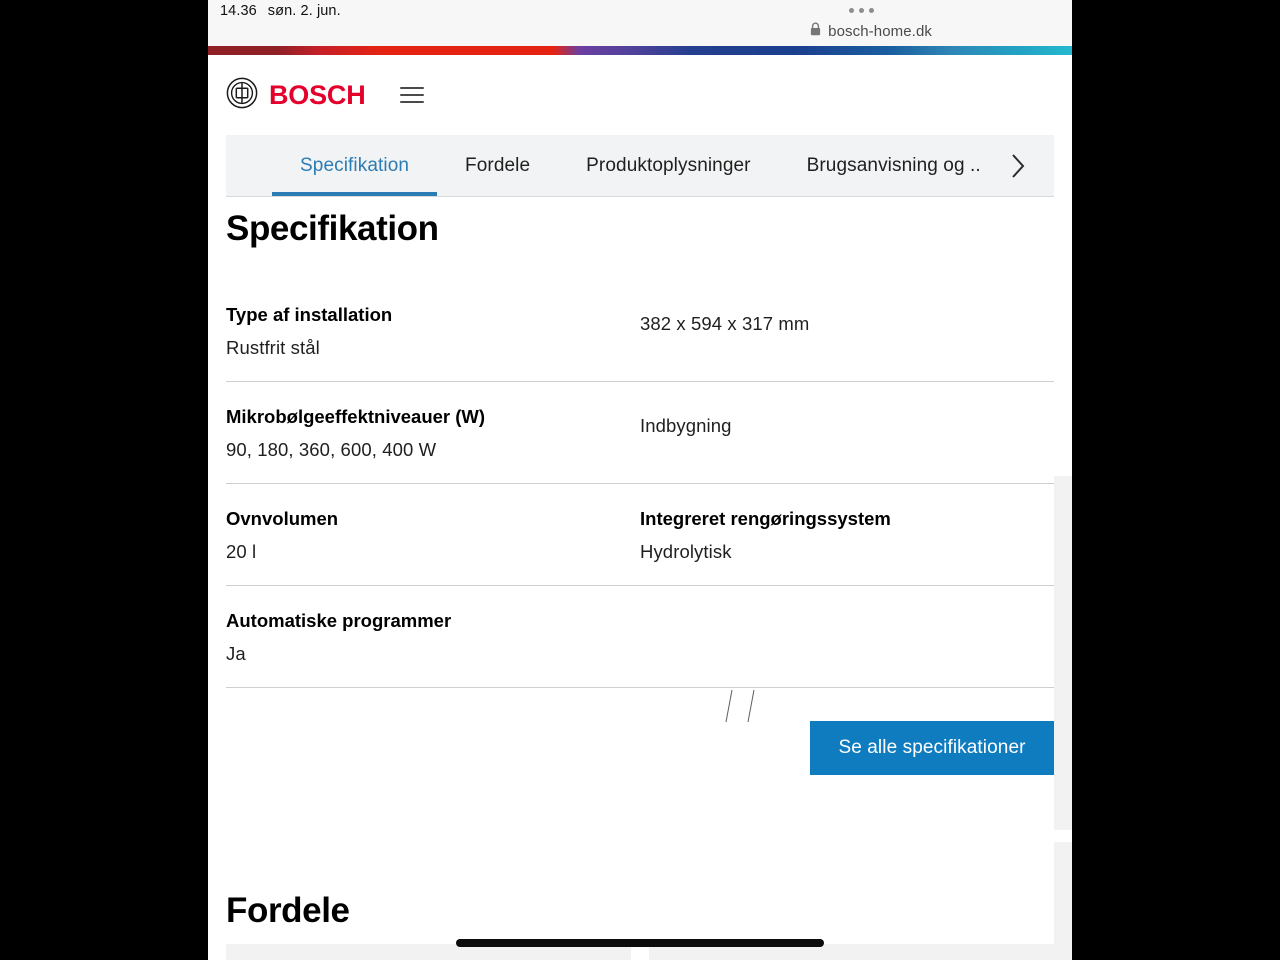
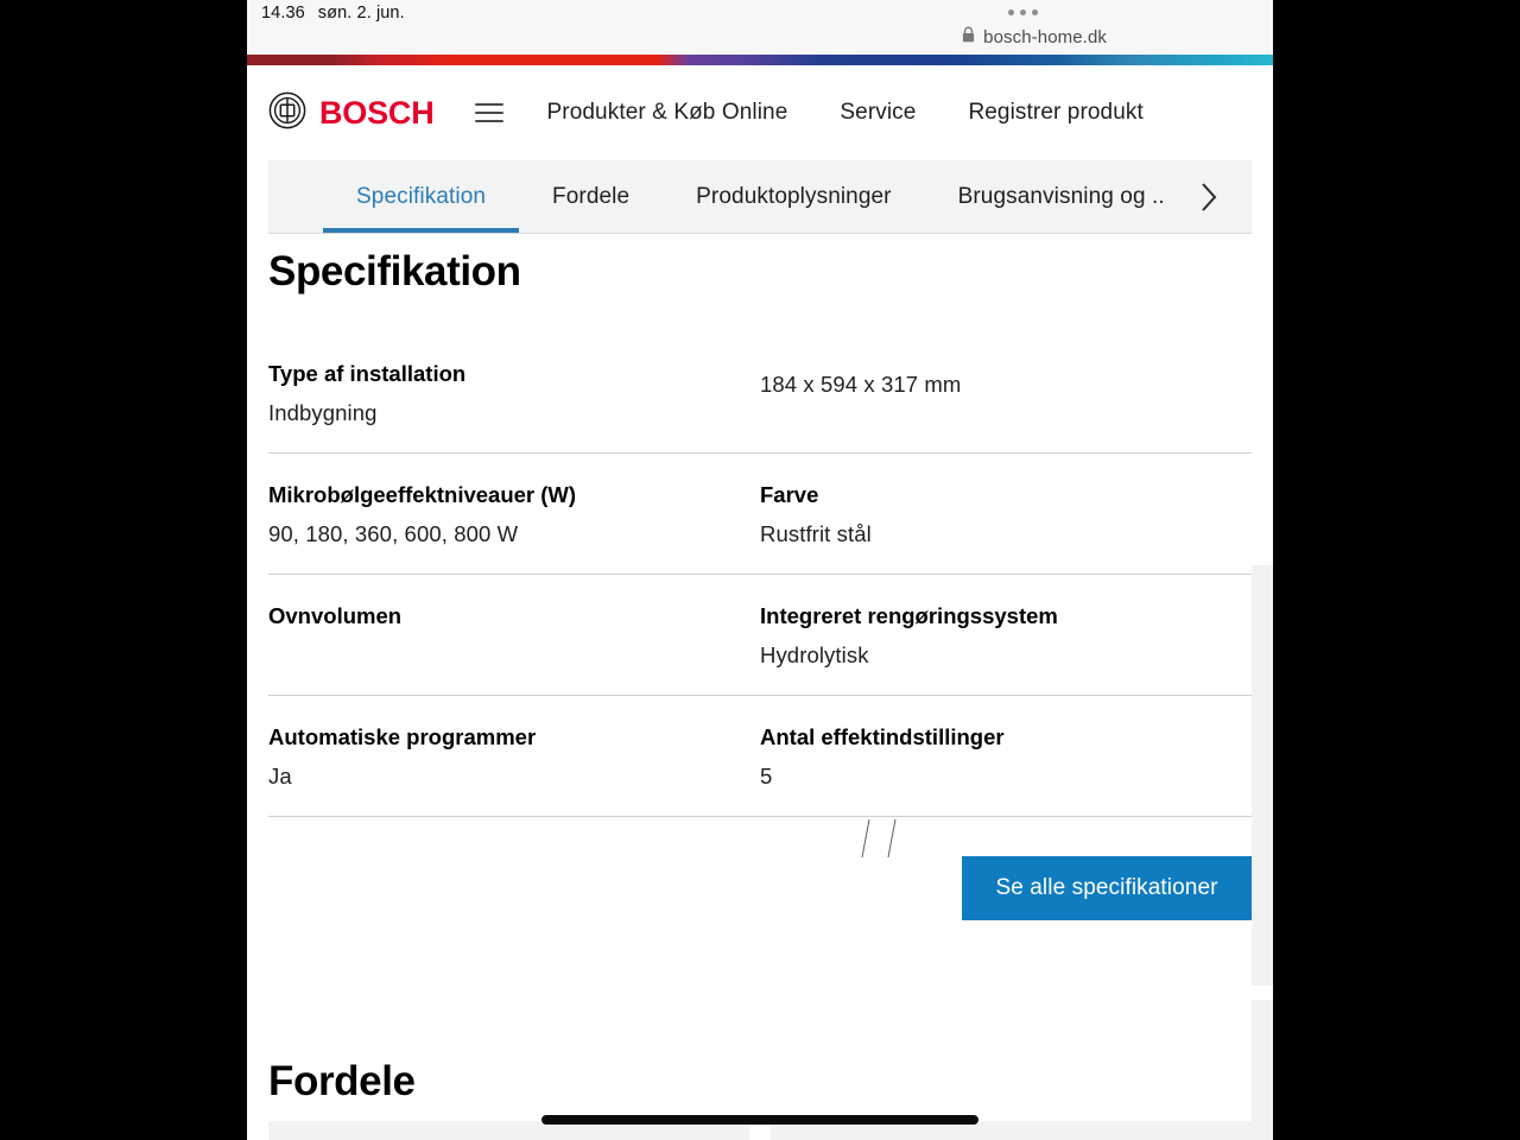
  14.36 søn. 2. jun.
  bosch-home.dk
  BOSCH
+ Produkter & Køb Online
+ Service
+ Registrer produkt
  Specifikation
  Fordele
  Produktoplysninger
  Brugsanvisning og ..
  Specifikation
  Type af installation
- Rustfrit stål
+ Indbygning
- 382 x 594 x 317 mm
+ 184 x 594 x 317 mm
  Mikrobølgeeffektniveauer (W)
- 90, 180, 360, 600, 400 W
+ 90, 180, 360, 600, 800 W
+ Farve
- Indbygning
+ Rustfrit stål
  Ovnvolumen
- 20 l
  Integreret rengøringssystem
  Hydrolytisk
  Automatiske programmer
  Ja
+ Antal effektindstillinger
+ 5
  Se alle specifikationer
  Fordele
